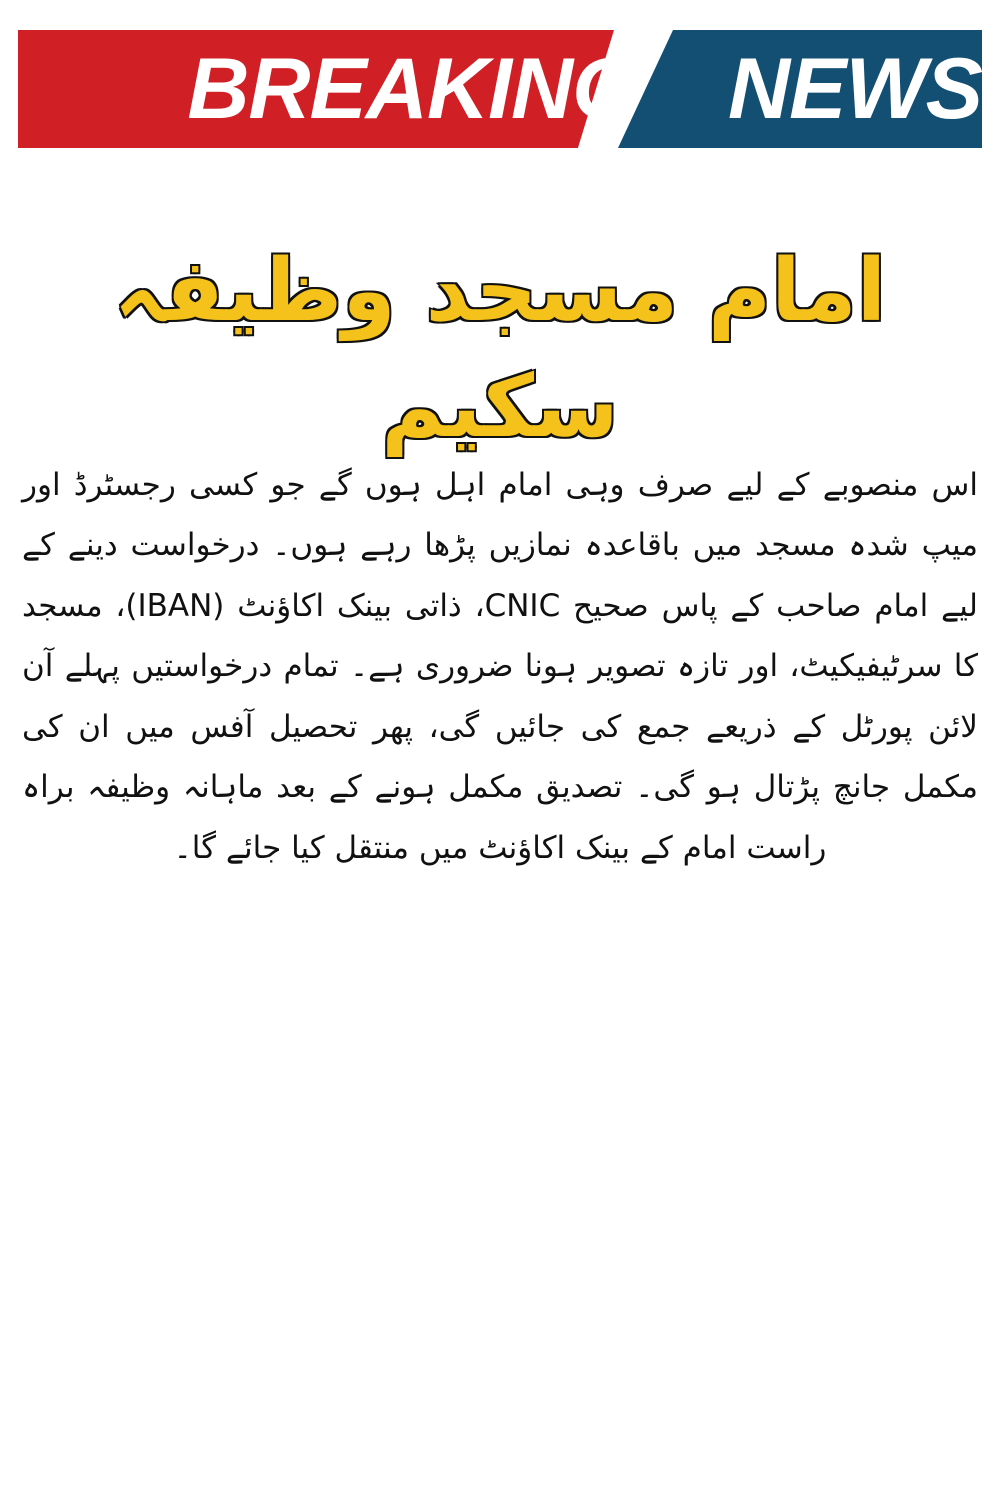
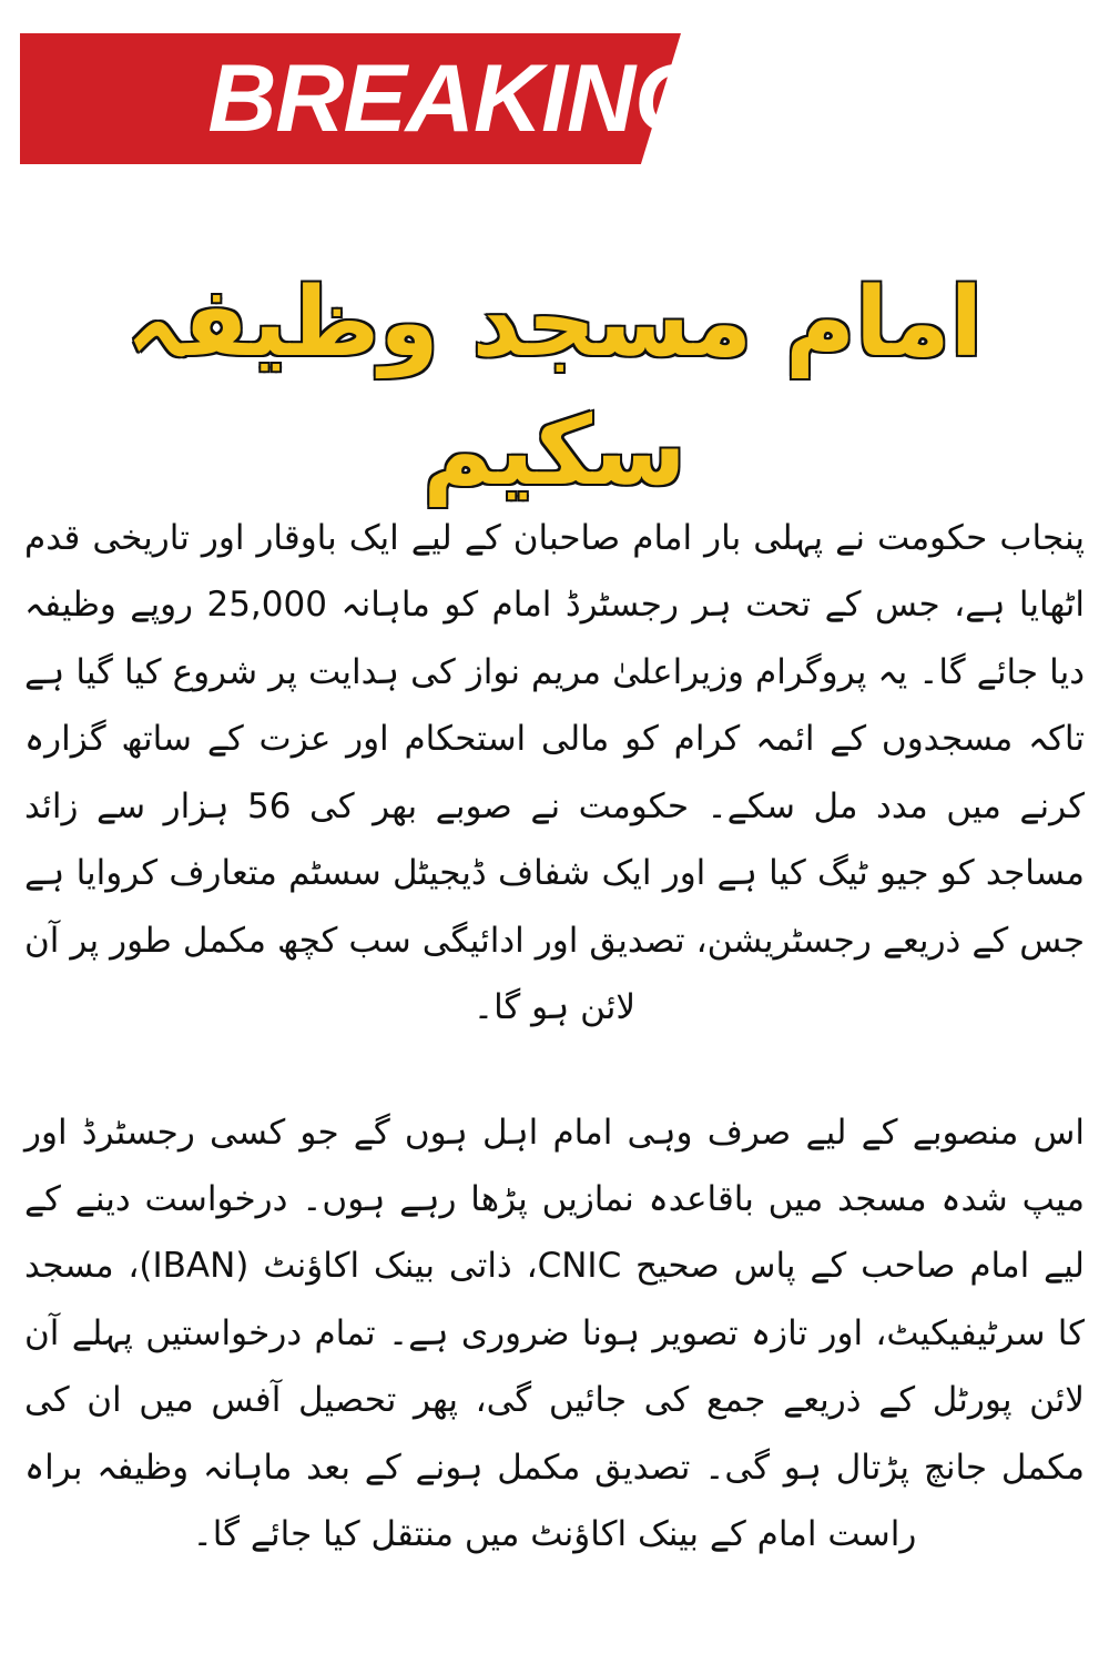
  BREAKIN
- NEWS
  امام مسجد وظیفہ سکیم
+ پنجاب حکومت نے پہلی بار امام صاحبان کے لیے ایک باوقار اور تاریخی قدم اٹھایا ہے، جس کے تحت ہر رجسٹرڈ امام کو ماہانہ 25,000 روپے وظیفہ دیا جائے گا۔ یہ پروگرام وزیراعلیٰ مریم نواز کی ہدایت پر شروع کیا گیا ہے تاکہ مسجدوں کے ائمہ کرام کو مالی استحکام اور عزت کے ساتھ گزارہ کرنے میں مدد مل سکے۔ حکومت نے صوبے بھر کی 56 ہزار سے زائد مساجد کو جیو ٹیگ کیا ہے اور ایک شفاف ڈیجیٹل سسٹم متعارف کروایا ہے جس کے ذریعے رجسٹریشن، تصدیق اور ادائیگی سب کچھ مکمل طور پر آن لائن ہو گا۔
  اس منصوبے کے لیے صرف وہی امام اہل ہوں گے جو کسی رجسٹرڈ اور میپ شدہ مسجد میں باقاعدہ نمازیں پڑھا رہے ہوں۔ درخواست دینے کے لیے امام صاحب کے پاس صحیح CNIC، ذاتی بینک اکاؤنٹ (IBAN)، مسجد کا سرٹیفیکیٹ، اور تازہ تصویر ہونا ضروری ہے۔ تمام درخواستیں پہلے آن لائن پورٹل کے ذریعے جمع کی جائیں گی، پھر تحصیل آفس میں ان کی مکمل جانچ پڑتال ہو گی۔ تصدیق مکمل ہونے کے بعد ماہانہ وظیفہ براہ راست امام کے بینک اکاؤنٹ میں منتقل کیا جائے گا۔
